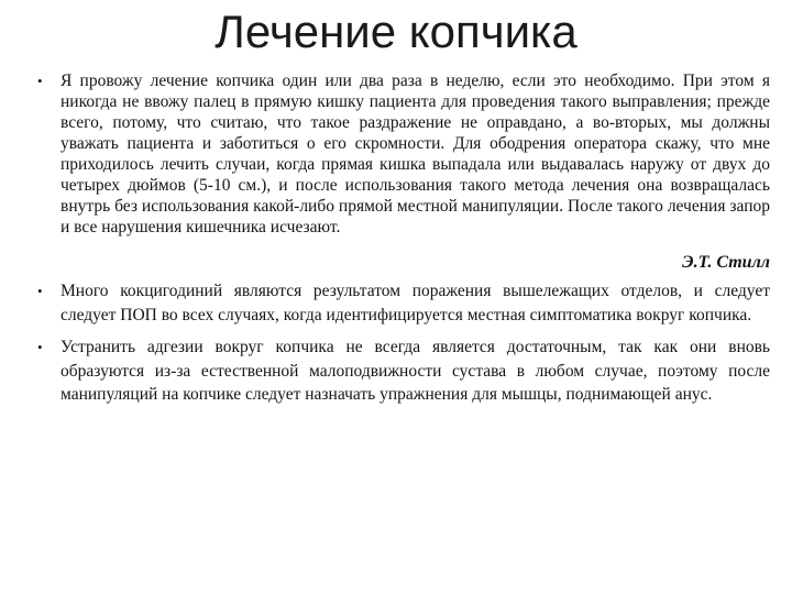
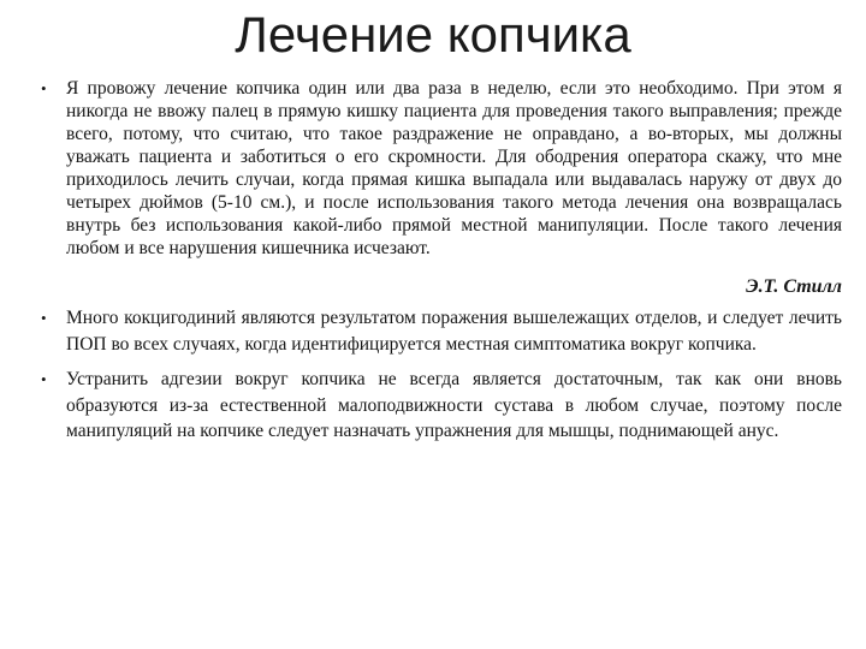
  Лечение копчика
  •
- Я провожу лечение копчика один или два раза в неделю, если это необходимо. При этом я никогда не ввожу палец в прямую кишку пациента для проведения такого выправления; прежде всего, потому, что считаю, что такое раздражение не оправдано, а во-вторых, мы должны уважать пациента и заботиться о его скромности. Для ободрения оператора скажу, что мне приходилось лечить случаи, когда прямая кишка выпадала или выдавалась наружу от двух до четырех дюймов (5-10 см.), и после использования такого метода лечения она возвращалась внутрь без использования какой-либо прямой местной манипуляции. После такого лечения запор и все нарушения кишечника исчезают.
+ Я провожу лечение копчика один или два раза в неделю, если это необходимо. При этом я никогда не ввожу палец в прямую кишку пациента для проведения такого выправления; прежде всего, потому, что считаю, что такое раздражение не оправдано, а во-вторых, мы должны уважать пациента и заботиться о его скромности. Для ободрения оператора скажу, что мне приходилось лечить случаи, когда прямая кишка выпадала или выдавалась наружу от двух до четырех дюймов (5-10 см.), и после использования такого метода лечения она возвращалась внутрь без использования какой-либо прямой местной манипуляции. После такого лечения любом и все нарушения кишечника исчезают.
  Э.Т. Стилл
  •
- Много кокцигодиний являются результатом поражения вышележащих отделов, и следует следует ПОП во всех случаях, когда идентифицируется местная симптоматика вокруг копчика.
+ Много кокцигодиний являются результатом поражения вышележащих отделов, и следует лечить ПОП во всех случаях, когда идентифицируется местная симптоматика вокруг копчика.
  •
  Устранить адгезии вокруг копчика не всегда является достаточным, так как они вновь образуются из-за естественной малоподвижности сустава в любом случае, поэтому после манипуляций на копчике следует назначать упражнения для мышцы, поднимающей анус.
